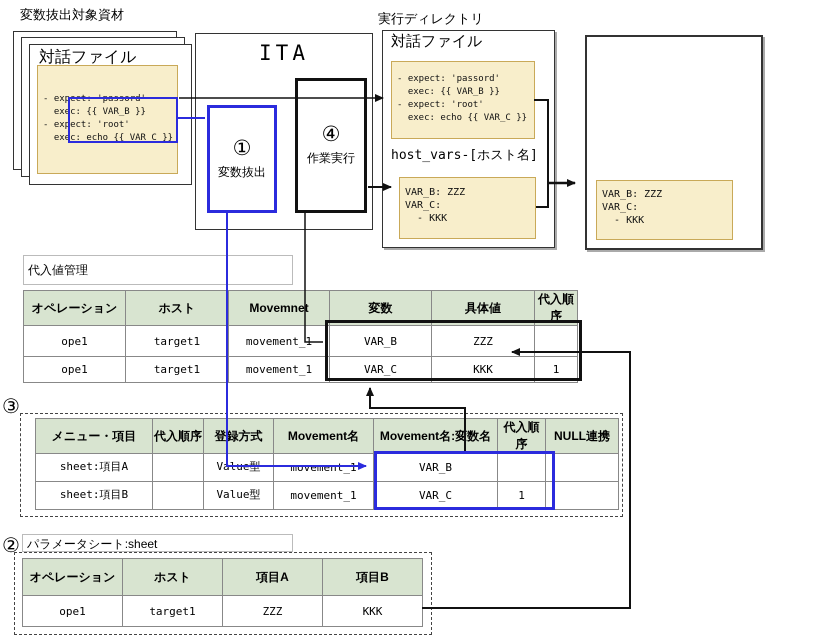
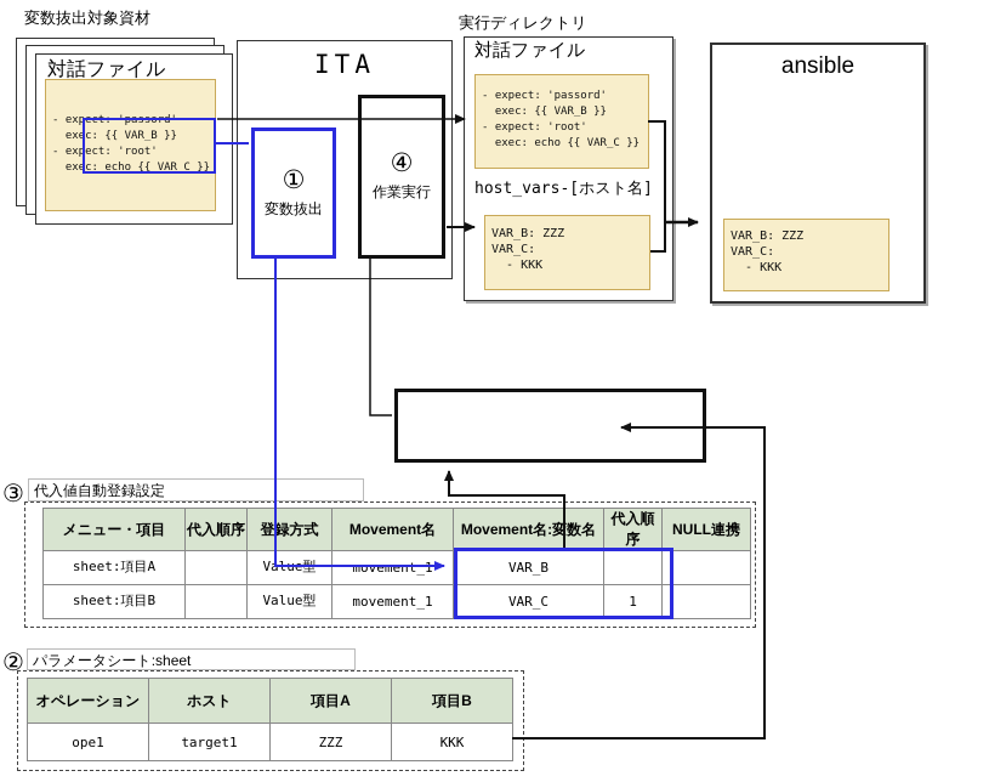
  変数抜出対象資材
  対話ファイル
  - expect: 'passord'
  exec: {{ VAR_B }}
  - expect: 'root'
  exec: echo {{ VAR_C }}
  ITA
  ①
  変数抜出
  ④
  作業実行
  実行ディレクトリ
  対話ファイル
  - expect: 'passord'
  exec: {{ VAR_B }}
  - expect: 'root'
  exec: echo {{ VAR_C }}
  host_vars-[ホスト名]
  VAR_B: ZZZ
  VAR_C:
  - KKK
+ ansible
  VAR_B: ZZZ
  VAR_C:
  - KKK
- 代入値管理
- オペレーション	ホスト	Movemnet	変数	具体値	代入順序
- ope1	target1	movement_1	VAR_B	ZZZ
- ope1	target1	movement_1	VAR_C	KKK	1
  ③
+ 代入値自動登録設定
  メニュー・項目	代入順序	登録方式	Movement名	Movement名:変数名	代入順序	NULL連携
  sheet:項目A		V	movement_1	VAR_B
  sheet:項目B		Value型	movement_1	VAR_C	1
  ②
  パラメータシート:sheet
  オペレーション	ホスト	項目A	項目B
  ope1	target1	ZZZ	KKK
